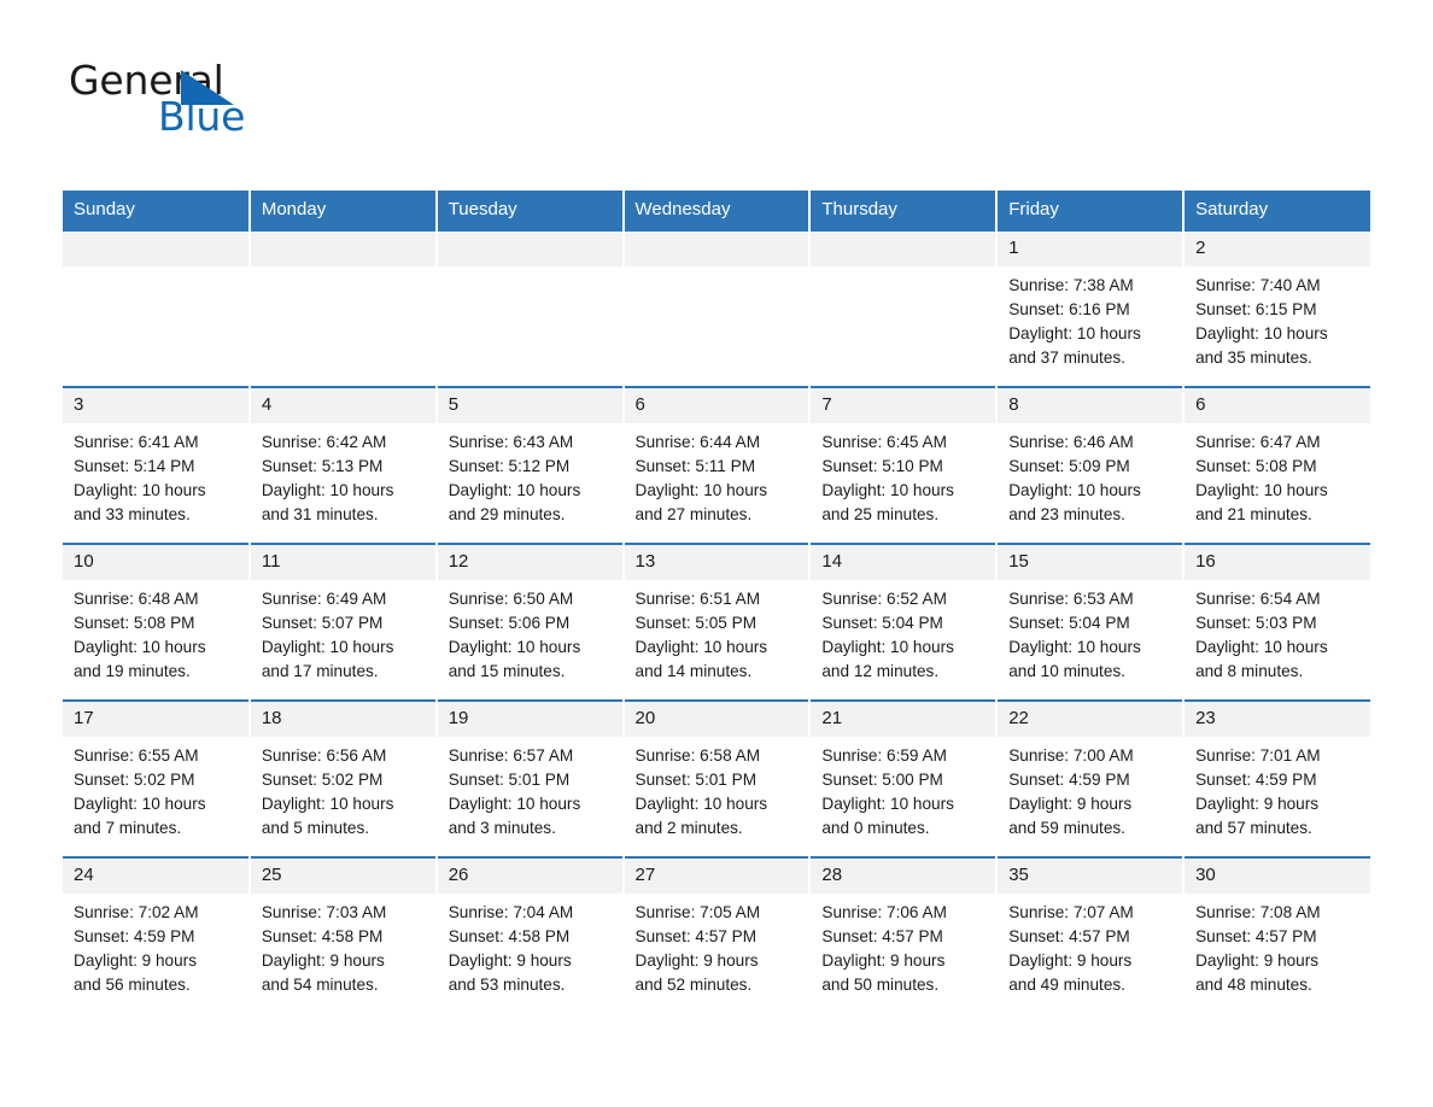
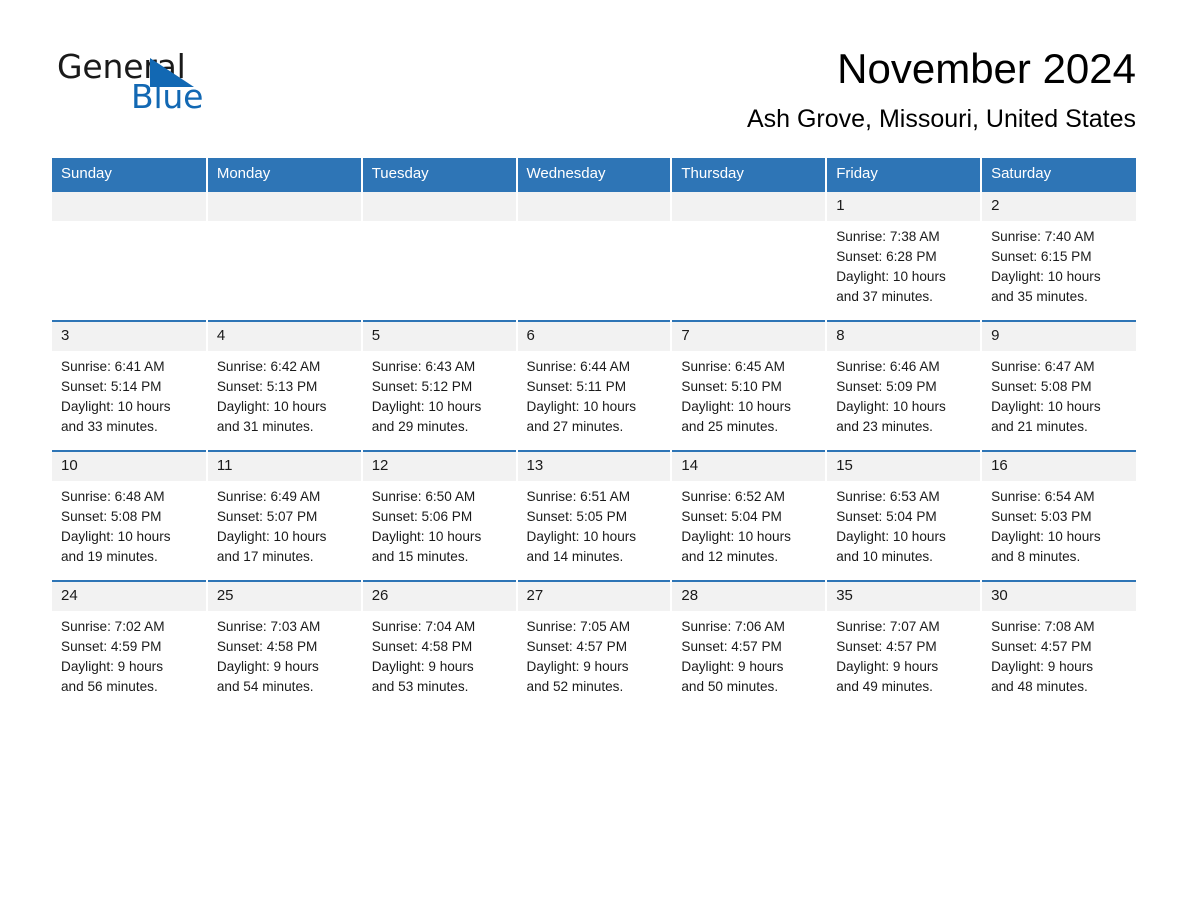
  General
  Blue
+ November 2024
+ Ash Grove, Missouri, United States
  Sunday	Monday	Tuesday	Wednesday	Thursday	Friday	Saturday
- 					1Sunrise: 7:38 AMSunset: 6:16 PMDaylight: 10 hoursand 37 minutes.	2Sunrise: 7:40 AMSunset: 6:15 PMDaylight: 10 hoursand 35 minutes.
+ 					1Sunrise: 7:38 AMSunset: 6:28 PMDaylight: 10 hoursand 37 minutes.	2Sunrise: 7:40 AMSunset: 6:15 PMDaylight: 10 hoursand 35 minutes.
- 3Sunrise: 6:41 AMSunset: 5:14 PMDaylight: 10 hoursand 33 minutes.	4Sunrise: 6:42 AMSunset: 5:13 PMDaylight: 10 hoursand 31 minutes.	5Sunrise: 6:43 AMSunset: 5:12 PMDaylight: 10 hoursand 29 minutes.	6Sunrise: 6:44 AMSunset: 5:11 PMDaylight: 10 hoursand 27 minutes.	7Sunrise: 6:45 AMSunset: 5:10 PMDaylight: 10 hoursand 25 minutes.	8Sunrise: 6:46 AMSunset: 5:09 PMDaylight: 10 hoursand 23 minutes.	6Sunrise: 6:47 AMSunset: 5:08 PMDaylight: 10 hoursand 21 minutes.
+ 3Sunrise: 6:41 AMSunset: 5:14 PMDaylight: 10 hoursand 33 minutes.	4Sunrise: 6:42 AMSunset: 5:13 PMDaylight: 10 hoursand 31 minutes.	5Sunrise: 6:43 AMSunset: 5:12 PMDaylight: 10 hoursand 29 minutes.	6Sunrise: 6:44 AMSunset: 5:11 PMDaylight: 10 hoursand 27 minutes.	7Sunrise: 6:45 AMSunset: 5:10 PMDaylight: 10 hoursand 25 minutes.	8Sunrise: 6:46 AMSunset: 5:09 PMDaylight: 10 hoursand 23 minutes.	9Sunrise: 6:47 AMSunset: 5:08 PMDaylight: 10 hoursand 21 minutes.
  10Sunrise: 6:48 AMSunset: 5:08 PMDaylight: 10 hoursand 19 minutes.	11Sunrise: 6:49 AMSunset: 5:07 PMDaylight: 10 hoursand 17 minutes.	12Sunrise: 6:50 AMSunset: 5:06 PMDaylight: 10 hoursand 15 minutes.	13Sunrise: 6:51 AMSunset: 5:05 PMDaylight: 10 hoursand 14 minutes.	14Sunrise: 6:52 AMSunset: 5:04 PMDaylight: 10 hoursand 12 minutes.	15Sunrise: 6:53 AMSunset: 5:04 PMDaylight: 10 hoursand 10 minutes.	16Sunrise: 6:54 AMSunset: 5:03 PMDaylight: 10 hoursand 8 minutes.
- 17Sunrise: 6:55 AMSunset: 5:02 PMDaylight: 10 hoursand 7 minutes.	18Sunrise: 6:56 AMSunset: 5:02 PMDaylight: 10 hoursand 5 minutes.	19Sunrise: 6:57 AMSunset: 5:01 PMDaylight: 10 hoursand 3 minutes.	20Sunrise: 6:58 AMSunset: 5:01 PMDaylight: 10 hoursand 2 minutes.	21Sunrise: 6:59 AMSunset: 5:00 PMDaylight: 10 hoursand 0 minutes.	22Sunrise: 7:00 AMSunset: 4:59 PMDaylight: 9 hoursand 59 minutes.	23Sunrise: 7:01 AMSunset: 4:59 PMDaylight: 9 hoursand 57 minutes.
  24Sunrise: 7:02 AMSunset: 4:59 PMDaylight: 9 hoursand 56 minutes.	25Sunrise: 7:03 AMSunset: 4:58 PMDaylight: 9 hoursand 54 minutes.	26Sunrise: 7:04 AMSunset: 4:58 PMDaylight: 9 hoursand 53 minutes.	27Sunrise: 7:05 AMSunset: 4:57 PMDaylight: 9 hoursand 52 minutes.	28Sunrise: 7:06 AMSunset: 4:57 PMDaylight: 9 hoursand 50 minutes.	35Sunrise: 7:07 AMSunset: 4:57 PMDaylight: 9 hoursand 49 minutes.	30Sunrise: 7:08 AMSunset: 4:57 PMDaylight: 9 hoursand 48 minutes.
